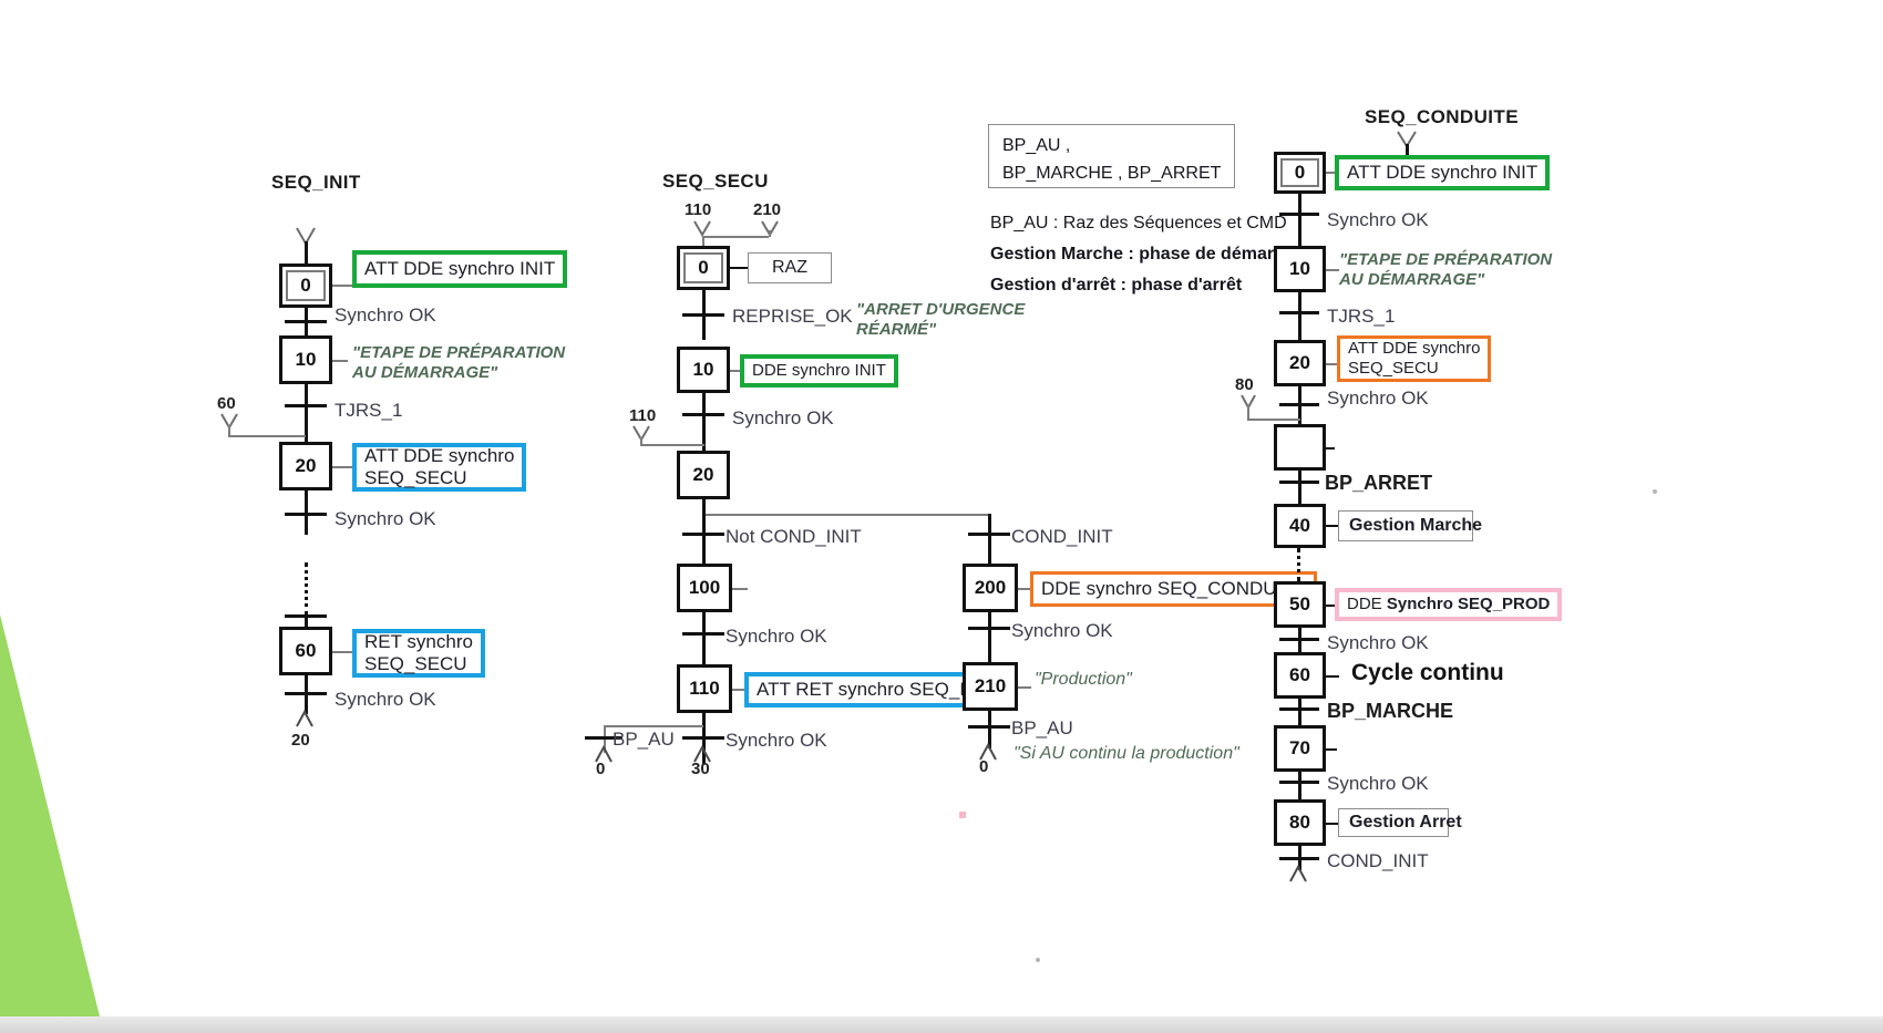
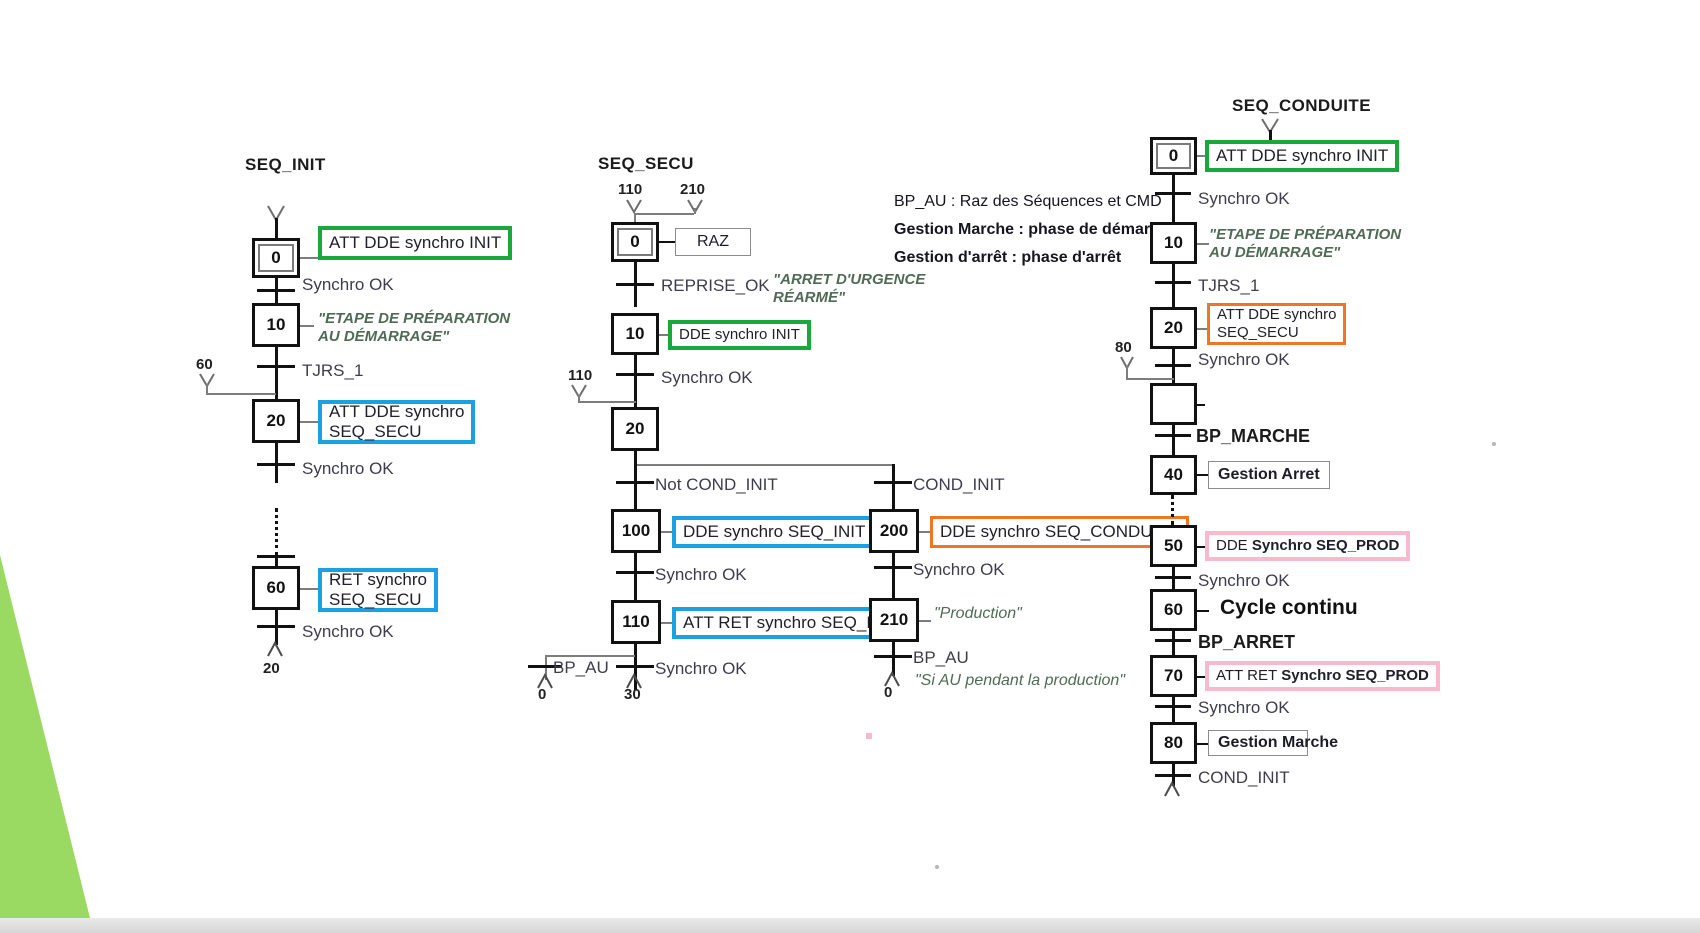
  SEQ_INIT
  0
  ATT DDE synchro INIT
  Synchro OK
  10
  "ETAPE DE PRÉPARATION
  AU DÉMARRAGE"
  TJRS_1
  60
  20
  ATT DDE synchro
  SEQ_SECU
  Synchro OK
  60
  RET synchro
  SEQ_SECU
  Synchro OK
  20
  SEQ_SECU
  110
  210
  0
  RAZ
  REPRISE_OK
  "ARRET D'URGENCE
  RÉARMÉ"
  10
  DDE synchro INIT
  Synchro OK
  110
  20
  Not COND_INIT
  100
+ DDE synchro SEQ_INIT
  Synchro OK
  110
  ATT RET synchro SEQ_
  BP_AU
  0
  Synchro OK
  30
  COND_INIT
  200
  DDE synchro SEQ_CONDU
  Synchro OK
  210
  "Production"
  BP_AU
  0
- "Si AU continu la production"
+ "Si AU pendant la production"
- BP_AU ,
- BP_MARCHE , BP_ARRET
  BP_AU : Raz des Séquences et CMD
  Gestion Marche : phase de démar
  Gestion d'arrêt : phase d'arrêt
  SEQ_CONDUITE
  0
  ATT DDE synchro INIT
  Synchro OK
  10
  "ETAPE DE PRÉPARATION
  AU DÉMARRAGE"
  TJRS_1
  20
  ATT DDE synchro
  SEQ_SECU
  Synchro OK
  80
- BP_ARRET
+ BP_MARCHE
  40
- Gestion Marche
+ Gestion Arret
  50
  DDE Synchro SEQ_PROD
  Synchro OK
  60
  Cycle continu
- BP_MARCHE
+ BP_ARRET
  70
+ ATT RET Synchro SEQ_PROD
  Synchro OK
  80
- Gestion Arret
+ Gestion Marche
  COND_INIT
